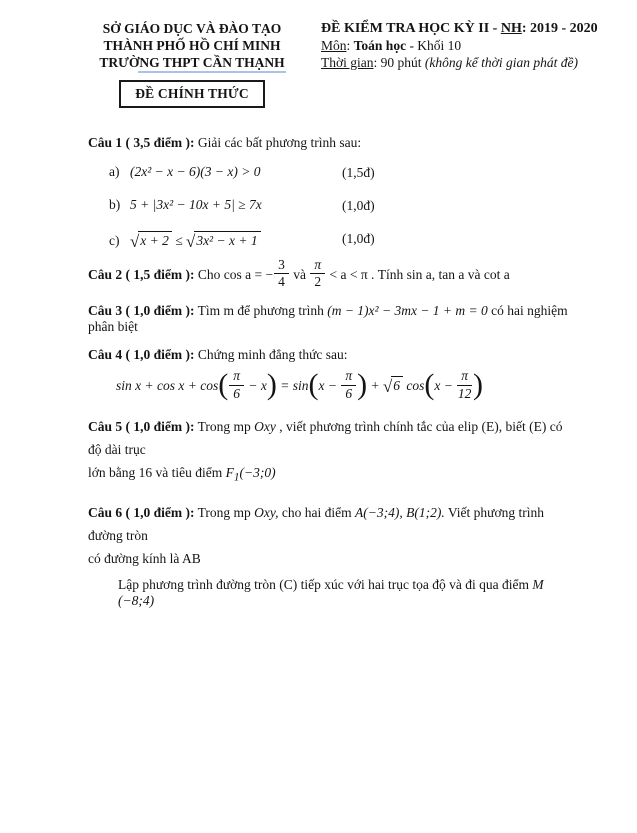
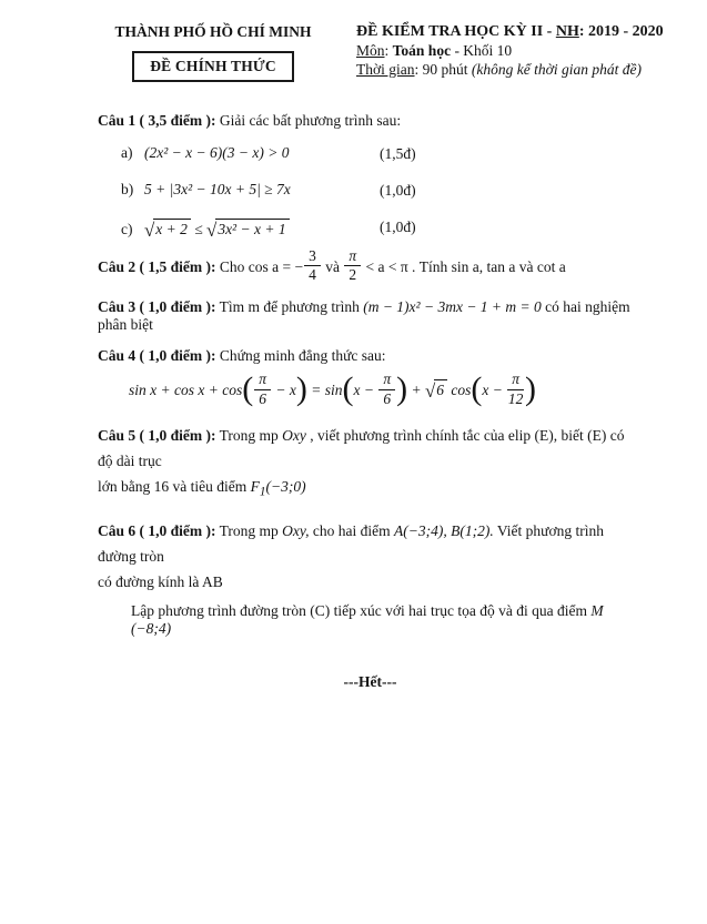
- SỞ GIÁO DỤC VÀ ĐÀO TẠO
  THÀNH PHỐ HỒ CHÍ MINH
- TRƯỜNG THPT CẦN THẠNH
  ĐỀ CHÍNH THỨC
  ĐỀ KIỂM TRA HỌC KỲ II - NH: 2019 - 2020
  Môn: Toán học - Khối 10
  Thời gian: 90 phút (không kể thời gian phát đề)
  Câu 1 ( 3,5 điểm ): Giải các bất phương trình sau:
  a) (2x² − x − 6)(3 − x) > 0
  (1,5đ)
  b) 5 + |3x² − 10x + 5| ≥ 7x
  (1,0đ)
  c) √x + 2 ≤ √3x² − x + 1
  (1,0đ)
  Câu 2 ( 1,5 điểm ): Cho cos a = −
  3
  4
  và
  π
  2
  < a < π . Tính sin a, tan a và cot a
  Câu 3 ( 1,0 điểm ): Tìm m để phương trình (m − 1)x² − 3mx − 1 + m = 0 có hai nghiệm phân biệt
  Câu 4 ( 1,0 điểm ): Chứng minh đẳng thức sau:
  sin x + cos x + cos(
  π
  6
  − x) = sin(x −
  π
  6
  ) + √6 cos(x −
  π
  12
  )
  Câu 5 ( 1,0 điểm ): Trong mp Oxy , viết phương trình chính tắc của elip (E), biết (E) có độ dài trục
  lớn bằng 16 và tiêu điểm F1(−3;0)
  Câu 6 ( 1,0 điểm ): Trong mp Oxy, cho hai điểm A(−3;4), B(1;2). Viết phương trình đường tròn
  có đường kính là AB
  Lập phương trình đường tròn (C) tiếp xúc với hai trục tọa độ và đi qua điểm M (−8;4)
+ ---Hết---
